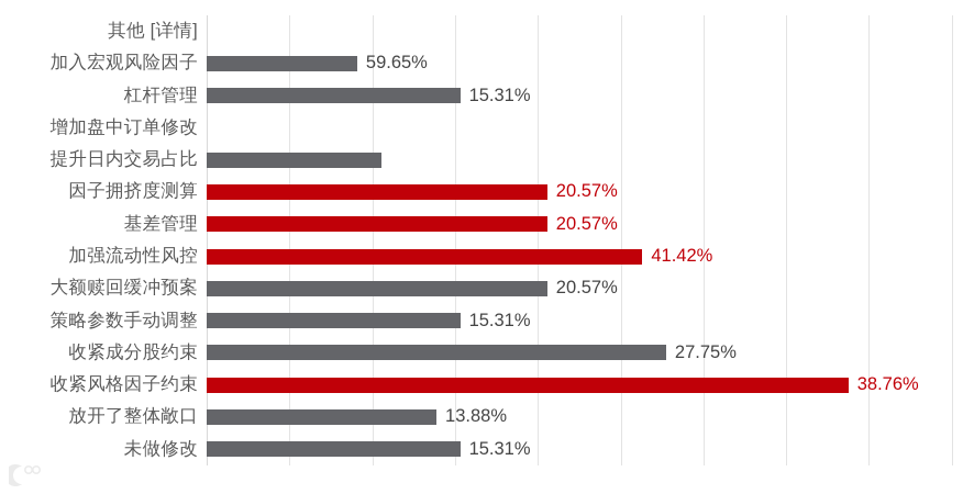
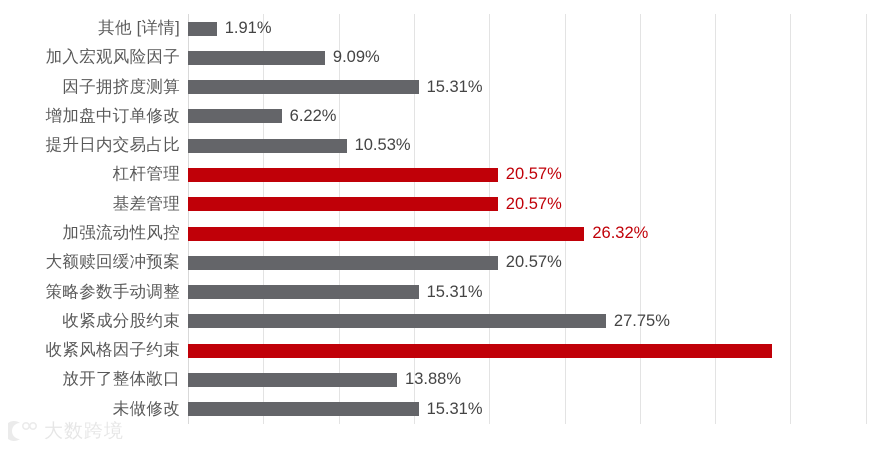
  其他 [详情]
+ 1.91%
  加入宏观风险因子
- 59.65%
+ 9.09%
- 杠杆管理
+ 因子拥挤度测算
  15.31%
  增加盘中订单修改
+ 6.22%
  提升日内交易占比
+ 10.53%
- 因子拥挤度测算
+ 杠杆管理
  20.57%
  基差管理
  20.57%
  加强流动性风控
- 41.42%
+ 26.32%
  大额赎回缓冲预案
  20.57%
  策略参数手动调整
  15.31%
  收紧成分股约束
  27.75%
  收紧风格因子约束
- 38.76%
  放开了整体敞口
  13.88%
  未做修改
  15.31%
+ 大数跨境
